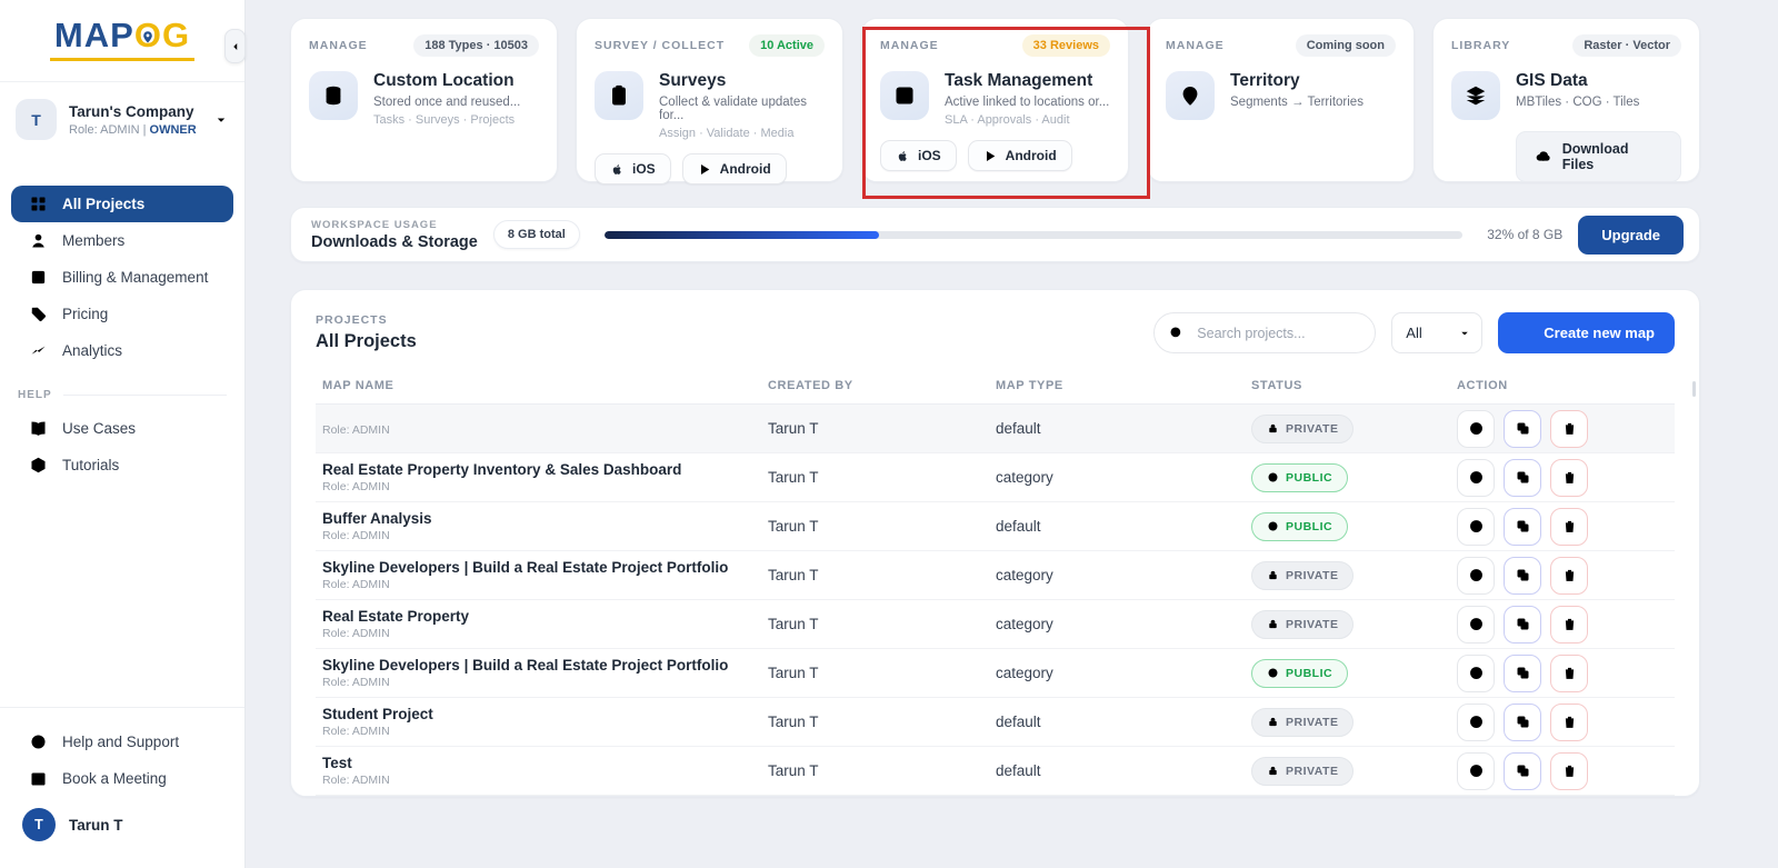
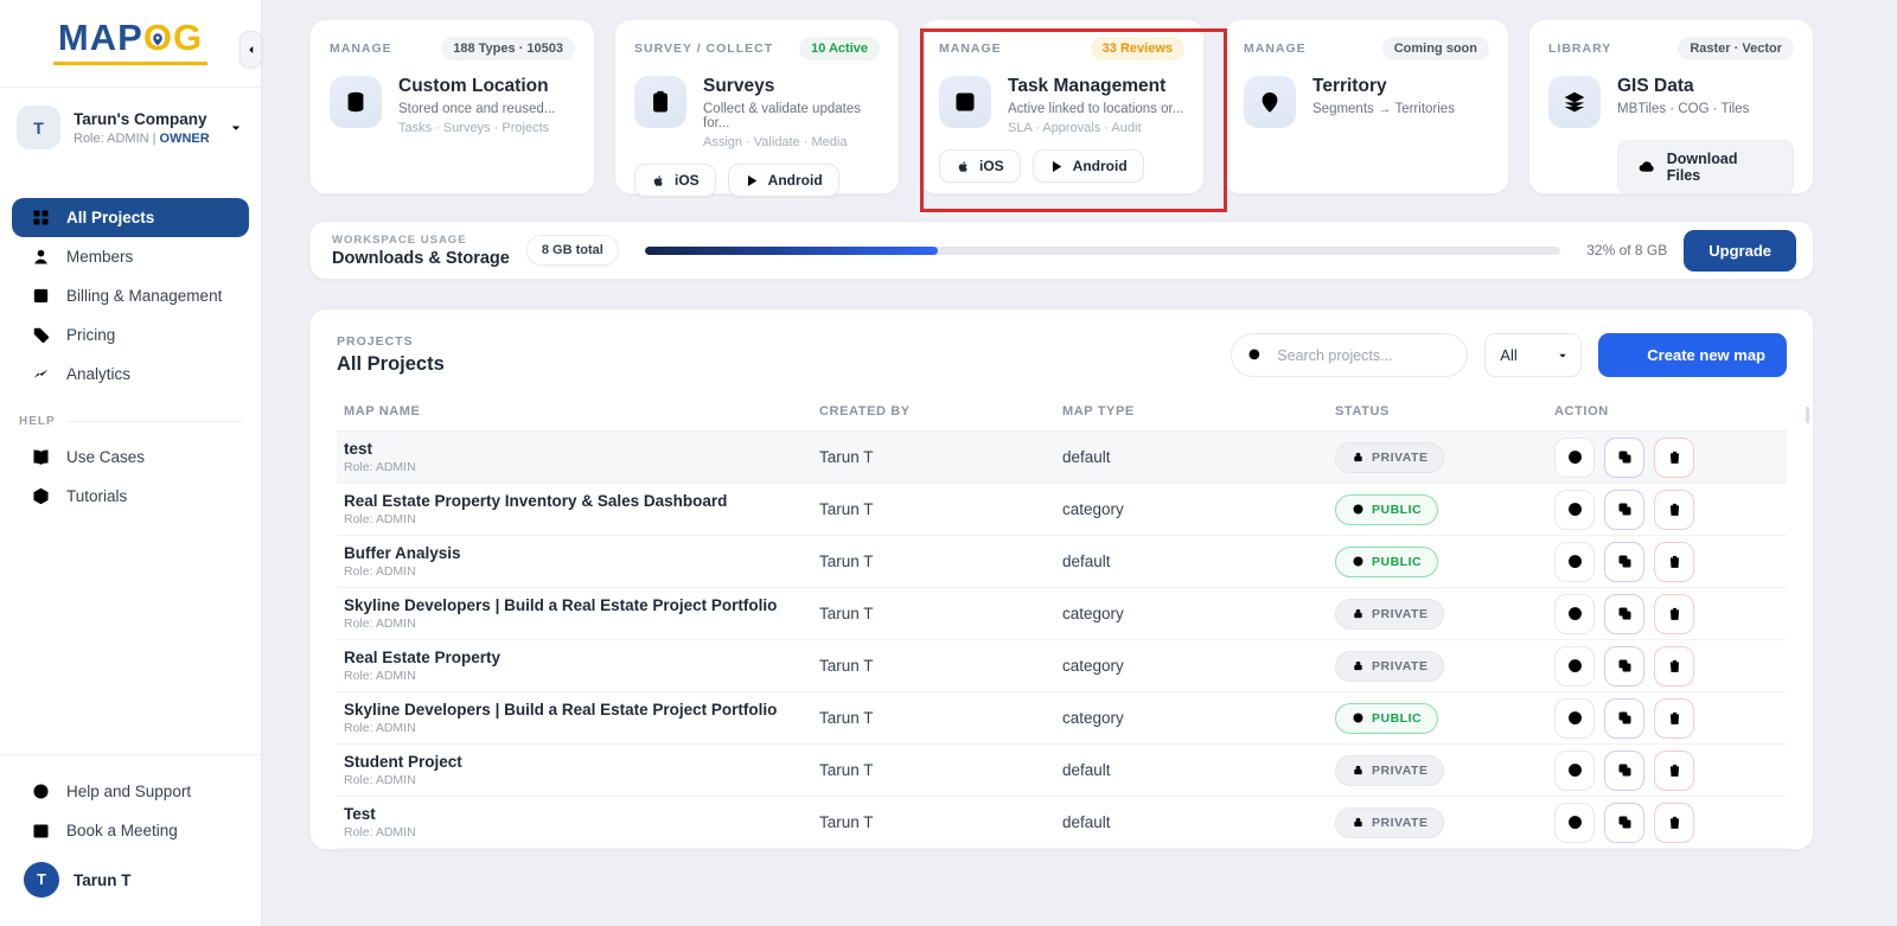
  MAP G
  T
  Tarun's Company
  Role: ADMIN | OWNER
  All Projects
  Members
  Billing & Management
  Pricing
  Analytics
  HELP
  Use Cases
  Tutorials
  Help and Support
  Book a Meeting
  T
  Tarun T
  MANAGE
  188 Types · 10503
  Custom Location
  Stored once and reused...
  Tasks · Surveys · Projects
  SURVEY / COLLECT
  10 Active
  Surveys
  Collect & validate updates for...
  Assign · Validate · Media
  iOS
  Android
  MANAGE
  33 Reviews
  Task Management
  Active linked to locations or...
  SLA · Approvals · Audit
  iOS
  Android
  MANAGE
  Coming soon
  Territory
  Segments → Territories
  LIBRARY
  Raster · Vector
  GIS Data
  MBTiles · COG · Tiles
  Download Files
  WORKSPACE USAGE
  Downloads & Storage
  8 GB total
  32% of 8 GB
  Upgrade
  PROJECTS
  All Projects
  Search projects...
  All
  Create new map
  MAP NAME
  CREATED BY
  MAP TYPE
  STATUS
  ACTION
+ test
  Role: ADMIN
  Tarun T
  default
  PRIVATE
  Real Estate Property Inventory & Sales Dashboard
  Role: ADMIN
  Tarun T
  category
  PUBLIC
  Buffer Analysis
  Role: ADMIN
  Tarun T
  default
  PUBLIC
  Skyline Developers | Build a Real Estate Project Portfolio
  Role: ADMIN
  Tarun T
  category
  PRIVATE
  Real Estate Property
  Role: ADMIN
  Tarun T
  category
  PRIVATE
  Skyline Developers | Build a Real Estate Project Portfolio
  Role: ADMIN
  Tarun T
  category
  PUBLIC
  Student Project
  Role: ADMIN
  Tarun T
  default
  PRIVATE
  Test
  Role: ADMIN
  Tarun T
  default
  PRIVATE
